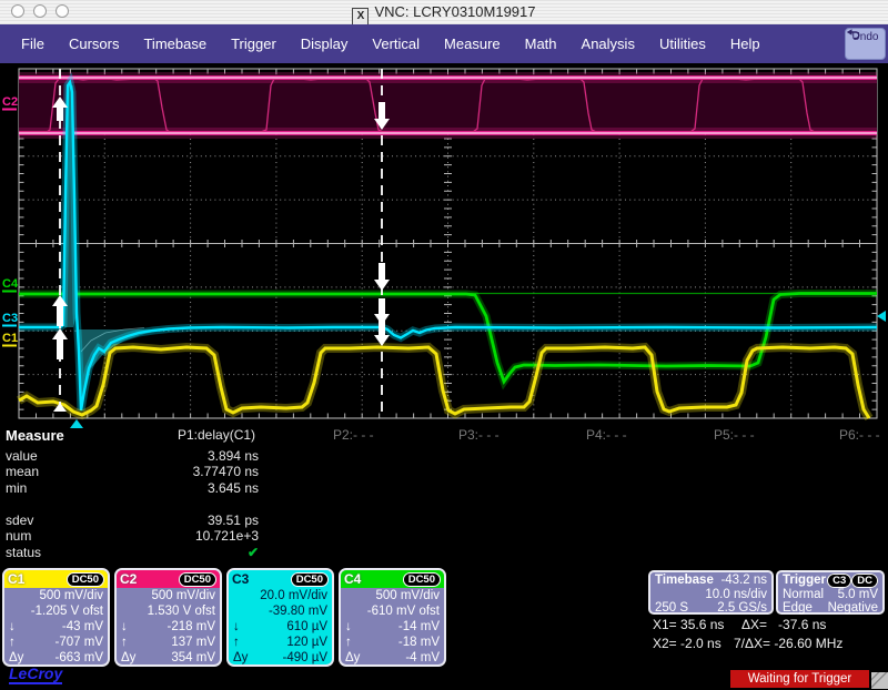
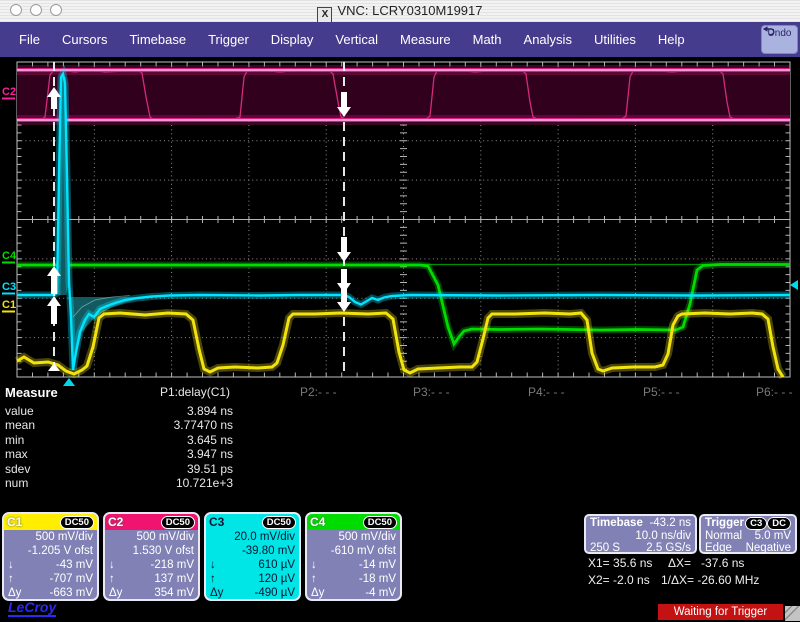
  X VNC: LCRY0310M19917
  File
  Cursors
  Timebase
  Trigger
  Display
  Vertical
  Measure
  Math
  Analysis
  Utilities
  Help
  Undo
  C2
  C4
  C3
  C1
  Measure
  P1:delay(C1)
  P2:- - -
  P3:- - -
  P4:- - -
  P5:- - -
  P6:- - -
  value
  3.894 ns
  mean
  3.77470 ns
  min
  3.645 ns
+ max
+ 3.947 ns
  sdev
  39.51 ps
  num
  10.721e+3
- status
- ✔
  C1
  DC50
  500 mV/div
  -1.205 V ofst
  ↓
  -43 mV
  ↑
  -707 mV
  Δy
  -663 mV
  C2
  DC50
  500 mV/div
  1.530 V ofst
  ↓
  -218 mV
  ↑
  137 mV
  Δy
  354 mV
  C3
  DC50
  20.0 mV/div
  -39.80 mV
  ↓
  610 µV
  ↑
  120 µV
  Δy
  -490 µV
  C4
  DC50
  500 mV/div
  -610 mV ofst
  ↓
  -14 mV
  ↑
  -18 mV
  Δy
  -4 mV
  Timebase
  -43.2 ns
  10.0 ns/div
  250 S
  2.5 GS/s
  Trigger
  C3 DC
  Normal
  5.0 mV
  Edge
  Negative
  X1= 35.6 ns
  ΔX= -37.6 ns
  X2= -2.0 ns
- 7/ΔX= -26.60 MHz
+ 1/ΔX= -26.60 MHz
  LeCroy
  Waiting for Trigger
